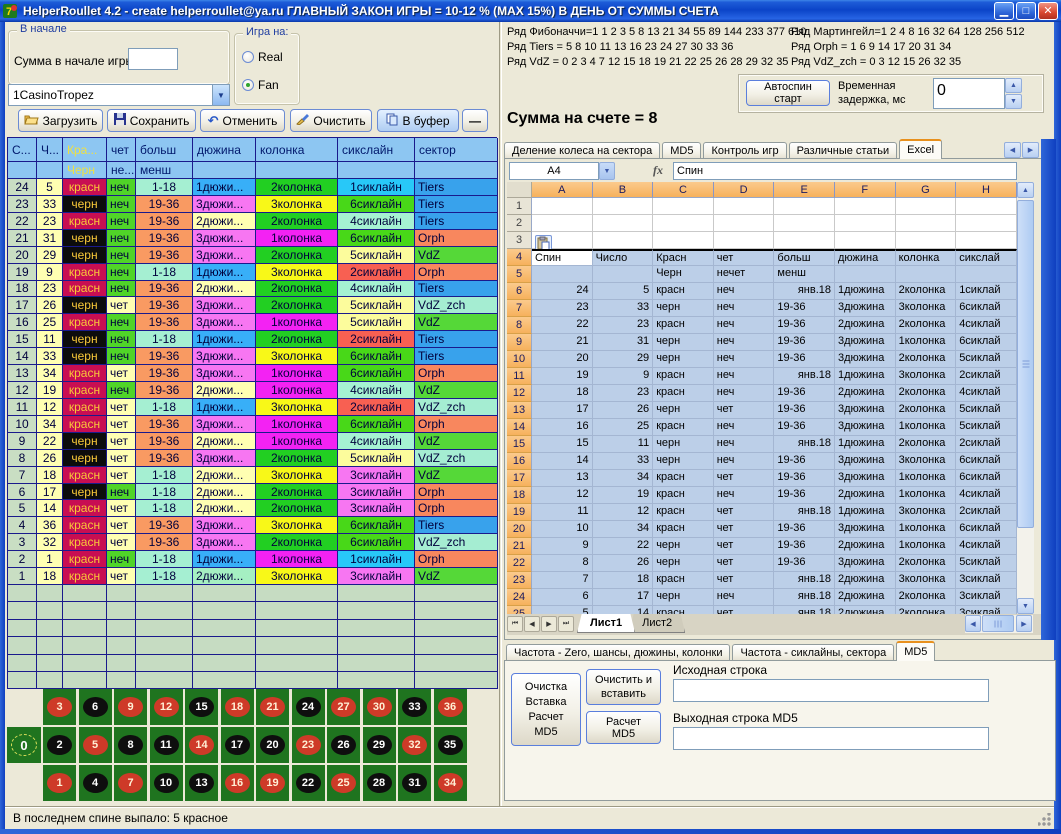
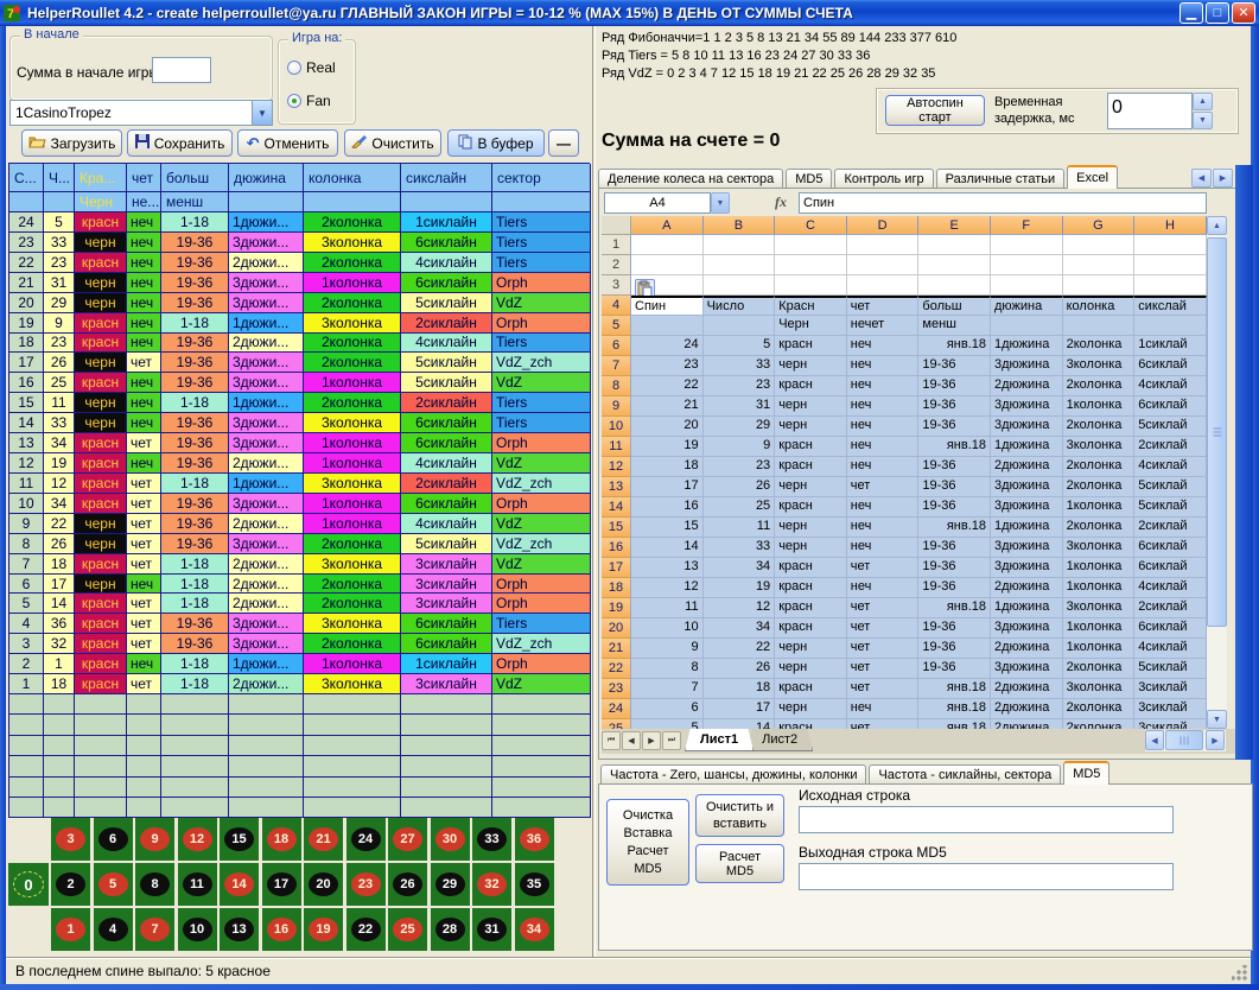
  7
  HelperRoullet 4.2 - create helperroullet@ya.ru ГЛАВНЫЙ ЗАКОН ИГРЫ = 10-12 % (MAX 15%) В ДЕНЬ ОТ СУММЫ СЧЕТА
  ▁
  □
  ✕
  В начале
  Сумма в начале игр
  Игра на:
  Real
  Fan
  1CasinoTropez
  ▼
  Загрузить
  Сохранить
  ↶
  Отменить
  Очистить
  В буфер
  —
  С...
  Ч...
  Кра...
  чет
  больш
  дюжина
  колонка
  сикслайн
  сектор
  Черн
  не...
  менш
  24
  5
  красн
  неч
  1-18
  1дюжи...
  2колонка
  1сиклайн
  Tiers
  23
  33
  черн
  неч
  19-36
  3дюжи...
  3колонка
  6сиклайн
  Tiers
  22
  23
  красн
  неч
  19-36
  2дюжи...
  2колонка
  4сиклайн
  Tiers
  21
  31
  черн
  неч
  19-36
  3дюжи...
  1колонка
  6сиклайн
  Orph
  20
  29
  черн
  неч
  19-36
  3дюжи...
  2колонка
  5сиклайн
  VdZ
  19
  9
  красн
  неч
  1-18
  1дюжи...
  3колонка
  2сиклайн
  Orph
  18
  23
  красн
  неч
  19-36
  2дюжи...
  2колонка
  4сиклайн
  Tiers
  17
  26
  черн
  чет
  19-36
  3дюжи...
  2колонка
  5сиклайн
  VdZ_zch
  16
  25
  красн
  неч
  19-36
  3дюжи...
  1колонка
  5сиклайн
  VdZ
  15
  11
  черн
  неч
  1-18
  1дюжи...
  2колонка
  2сиклайн
  Tiers
  14
  33
  черн
  неч
  19-36
  3дюжи...
  3колонка
  6сиклайн
  Tiers
  13
  34
  красн
  чет
  19-36
  3дюжи...
  1колонка
  6сиклайн
  Orph
  12
  19
  красн
  неч
  19-36
  2дюжи...
  1колонка
  4сиклайн
  VdZ
  11
  12
  красн
  чет
  1-18
  1дюжи...
  3колонка
  2сиклайн
  VdZ_zch
  10
  34
  красн
  чет
  19-36
  3дюжи...
  1колонка
  6сиклайн
  Orph
  9
  22
  черн
  чет
  19-36
  2дюжи...
  1колонка
  4сиклайн
  VdZ
  8
  26
  черн
  чет
  19-36
  3дюжи...
  2колонка
  5сиклайн
  VdZ_zch
  7
  18
  красн
  чет
  1-18
  2дюжи...
  3колонка
  3сиклайн
  VdZ
  6
  17
  черн
  неч
  1-18
  2дюжи...
  2колонка
  3сиклайн
  Orph
  5
  14
  красн
  чет
  1-18
  2дюжи...
  2колонка
  3сиклайн
  Orph
  4
  36
  красн
  чет
  19-36
  3дюжи...
  3колонка
  6сиклайн
  Tiers
  3
  32
  красн
  чет
  19-36
  3дюжи...
  2колонка
  6сиклайн
  VdZ_zch
  2
  1
  красн
  неч
  1-18
  1дюжи...
  1колонка
  1сиклайн
  Orph
  1
  18
  красн
  чет
  1-18
  2дюжи...
  3колонка
  3сиклайн
  VdZ
  0
  3
  6
  9
  12
  15
  18
  21
  24
  27
  30
  33
  36
  2
  5
  8
  11
  14
  17
  20
  23
  26
  29
  32
  35
  1
  4
  7
  10
  13
  16
  19
  22
  25
  28
  31
  34
  Ряд Фибоначчи=1 1 2 3 5 8 13 21 34 55 89 144 233 377 610
  Ряд Tiers = 5 8 10 11 13 16 23 24 27 30 33 36
  Ряд VdZ = 0 2 3 4 7 12 15 18 19 21 22 25 26 28 29 32 35
- Ряд Мартингейл=1 2 4 8 16 32 64 128 256 512
- Ряд Orph = 1 6 9 14 17 20 31 34
- Ряд VdZ_zch = 0 3 12 15 26 32 35
  Автоспин старт
  Временная задержка, мс
  0
- Сумма на счете = 8
+ Сумма на счете = 0
  Деление колеса на сектора
  MD5
  Контроль игр
  Различные статьи
  Excel
  A4
  fx
  Спин
  A
  B
  C
  D
  E
  F
  G
  H
  1
  2
  3
  4
  Спин
  Число
  Красн
  чет
  больш
  дюжина
  колонка
  сикслай
  5
  Черн
  нечет
  менш
  6
  24
  5
  красн
  неч
  янв.18
  1дюжина
  2колонка
  1сиклай
  7
  23
  33
  черн
  неч
  19-36
  3дюжина
  3колонка
  6сиклай
  8
  22
  23
  красн
  неч
  19-36
  2дюжина
  2колонка
  4сиклай
  9
  21
  31
  черн
  неч
  19-36
  3дюжина
  1колонка
  6сиклай
  10
  20
  29
  черн
  неч
  19-36
  3дюжина
  2колонка
  5сиклай
  11
  19
  9
  красн
  неч
  янв.18
  1дюжина
  3колонка
  2сиклай
  12
  18
  23
  красн
  неч
  19-36
  2дюжина
  2колонка
  4сиклай
  13
  17
  26
  черн
  чет
  19-36
  3дюжина
  2колонка
  5сиклай
  14
  16
  25
  красн
  неч
  19-36
  3дюжина
  1колонка
  5сиклай
  15
  15
  11
  черн
  неч
  янв.18
  1дюжина
  2колонка
  2сиклай
  16
  14
  33
  черн
  неч
  19-36
  3дюжина
  3колонка
  6сиклай
  17
  13
  34
  красн
  чет
  19-36
  3дюжина
  1колонка
  6сиклай
  18
  12
  19
  красн
  неч
  19-36
  2дюжина
  1колонка
  4сиклай
  19
  11
  12
  красн
  чет
  янв.18
  1дюжина
  3колонка
  2сиклай
  20
  10
  34
  красн
  чет
  19-36
  3дюжина
  1колонка
  6сиклай
  21
  9
  22
  черн
  чет
  19-36
  2дюжина
  1колонка
  4сиклай
  22
  8
  26
  черн
  чет
  19-36
  3дюжина
  2колонка
  5сиклай
  23
  7
  18
  красн
  чет
  янв.18
  2дюжина
  3колонка
  3сиклай
  24
  6
  17
  черн
  неч
  янв.18
  2дюжина
  2колонка
  3сиклай
  5
  14
  красн
  чет
  янв.18
  2дюжина
  2колонка
  3сиклай
  Лист1
  Лист2
  Частота - Zero, шансы, дюжины, колонки
  Частота - сиклайны, сектора
  MD5
  Очистка Вставка Расчет MD5
  Очистить и вставить
  Расчет MD5
  Исходная строка
  Выходная строка MD5
  В последнем спине выпало: 5 красное
